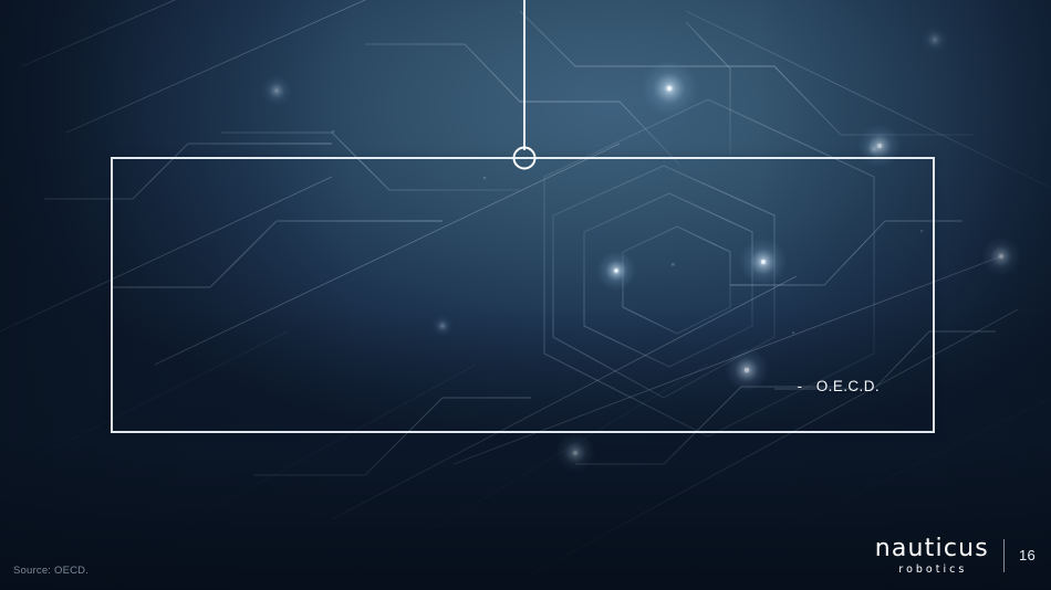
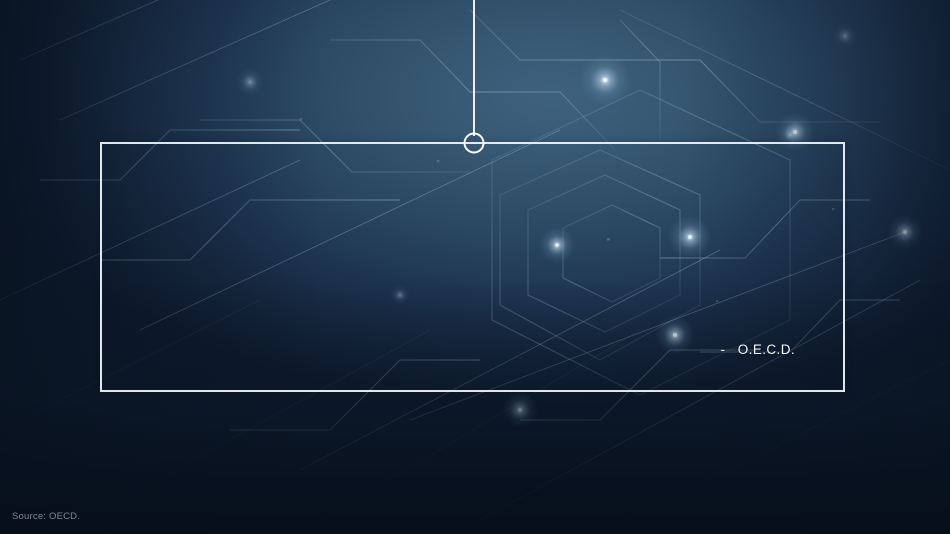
  - O.E.C.D.
  Source: OECD.
- nauticus
- robotics
- 16
